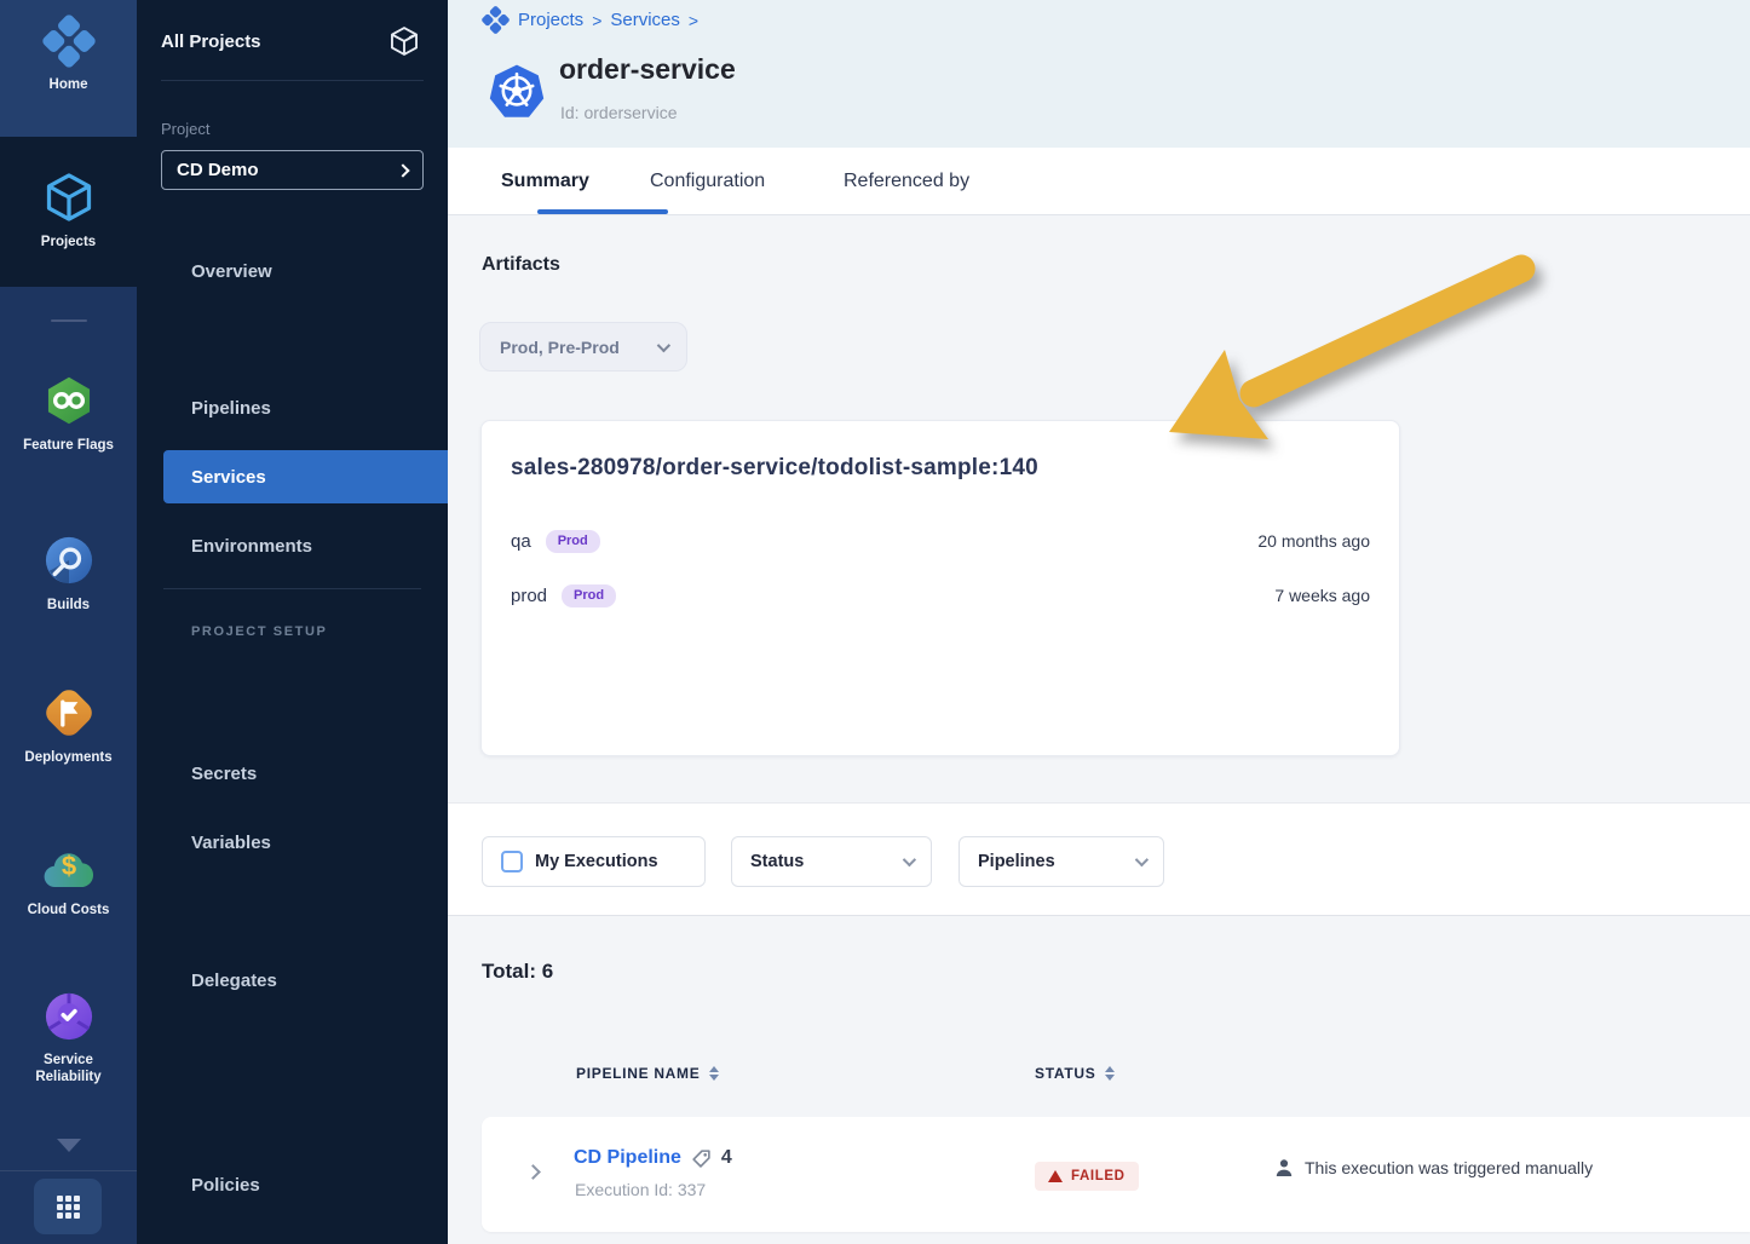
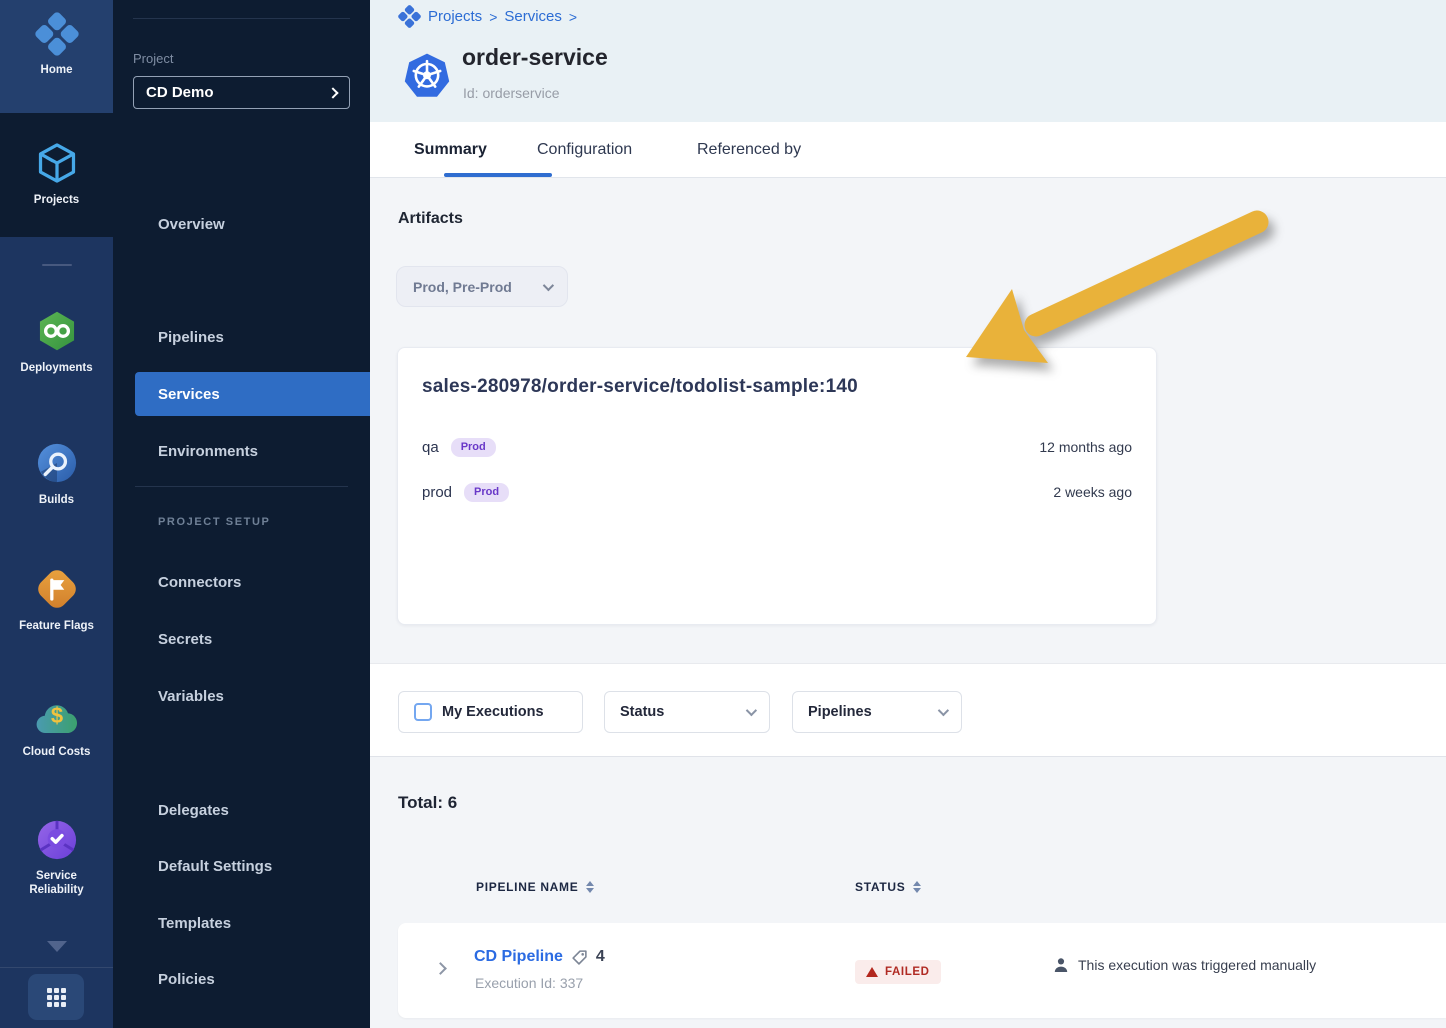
  Home
  Projects
- Feature Flags
+ Deployments
  Builds
- Deployments
+ Feature Flags
  $
  Cloud Costs
  Service Reliability
- All Projects
  Project
  CD Demo
  Overview
  Pipelines
  Services
  Environments
  PROJECT SETUP
+ Connectors
  Secrets
  Variables
  Delegates
+ Default Settings
+ Templates
  Policies
  Projects
  >
  Services
  >
  order-service
  Id: orderservice
  Summary
  Configuration
  Referenced by
  Artifacts
  Prod, Pre-Prod
  sales-280978/order-service/todolist-sample:140
  qa
  Prod
- 20 months ago
+ 12 months ago
  prod
  Prod
- 7 weeks ago
+ 2 weeks ago
  My Executions
  Status
  Pipelines
  Total: 6
  PIPELINE NAME
  STATUS
  CD Pipeline
  4
  Execution Id: 337
  FAILED
  This execution was triggered manually
